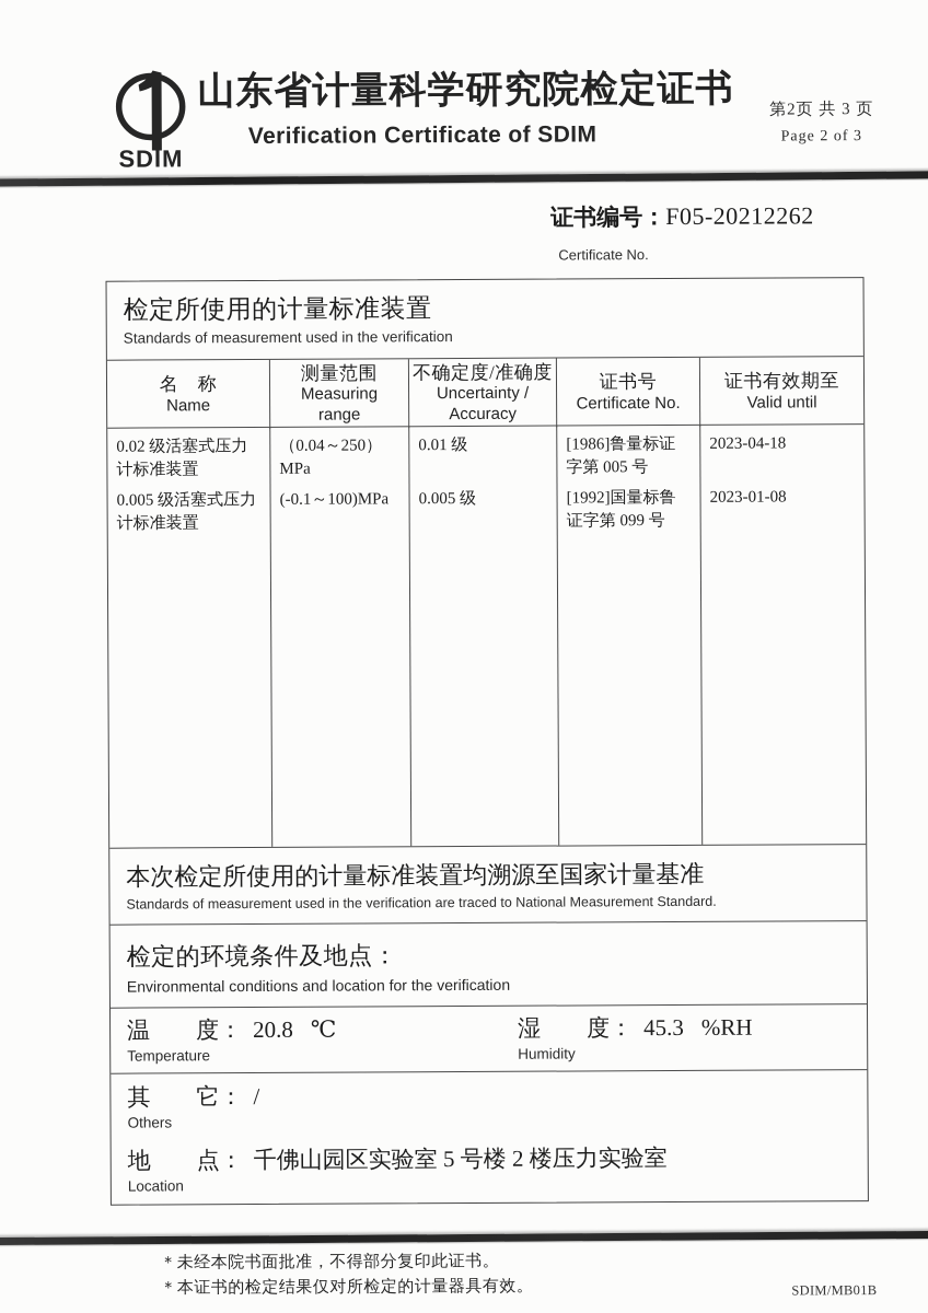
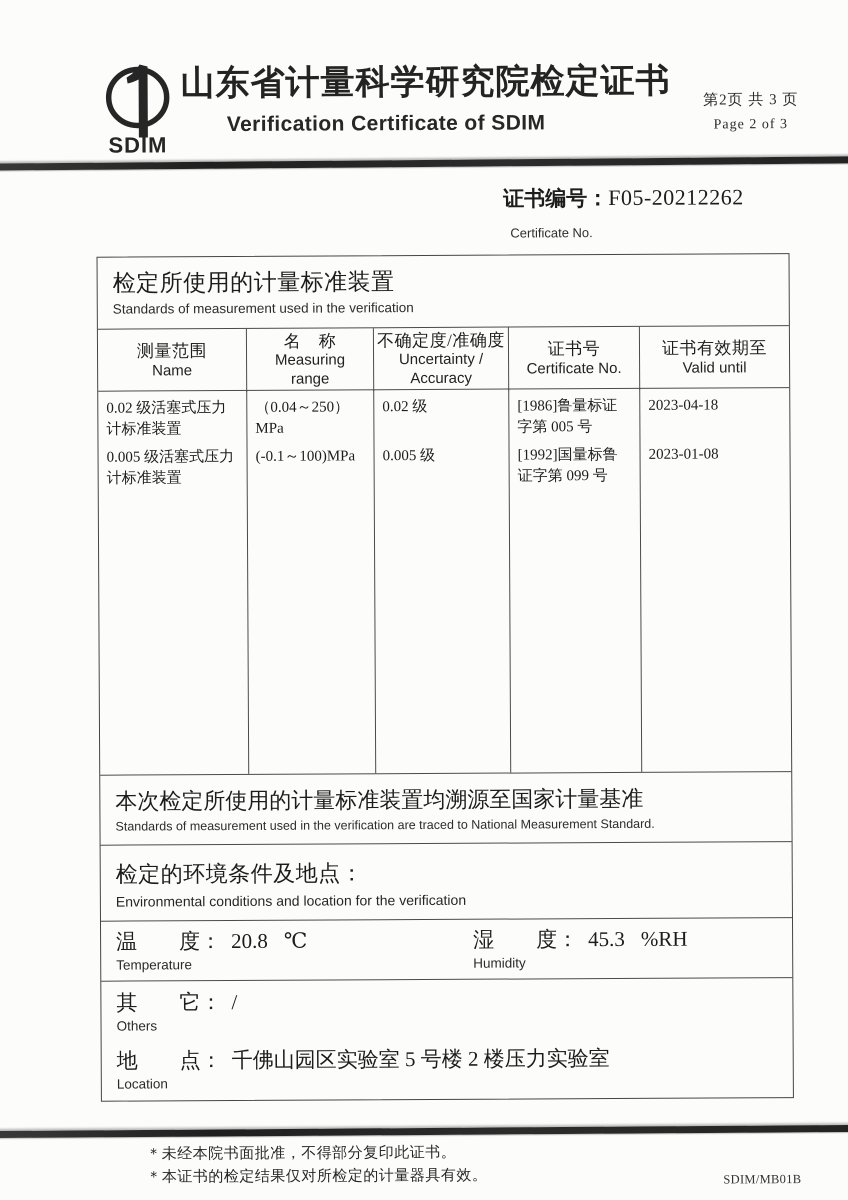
  SDIM
  山东省计量科学研究院检定证书
  Verification Certificate of SDIM
  第2页 共 3 页
  Page 2 of 3
  证书编号：F05-20212262
  Certificate No.
  检定所使用的计量标准装置
  Standards of measurement used in the verification
- 名 称
+ 测量范围
  Name
- 测量范围
+ 名 称
  Measuring
  range
  不确定度/准确度
  Uncertainty /
  Accuracy
  证书号
  Certificate No.
  证书有效期至
  Valid until
  0.02 级活塞式压力计标准装置
  0.005 级活塞式压力计标准装置
  （0.04～250）MPa
  (-0.1～100)MPa
- 0.01 级
+ 0.02 级
  0.005 级
  [1986]鲁量标证字第 005 号
  [1992]国量标鲁证字第 099 号
  2023-04-18
  2023-01-08
  本次检定所使用的计量标准装置均溯源至国家计量基准
  Standards of measurement used in the verification are traced to National Measurement Standard.
  检定的环境条件及地点：
  Environmental conditions and location for the verification
  温 度： 20.8 ℃
  Temperature
  湿 度： 45.3 %RH
  Humidity
  其 它： /
  Others
  地 点： 千佛山园区实验室 5 号楼 2 楼压力实验室
  Location
  ＊未经本院书面批准，不得部分复印此证书。
  ＊本证书的检定结果仅对所检定的计量器具有效。
  SDIM/MB01B
